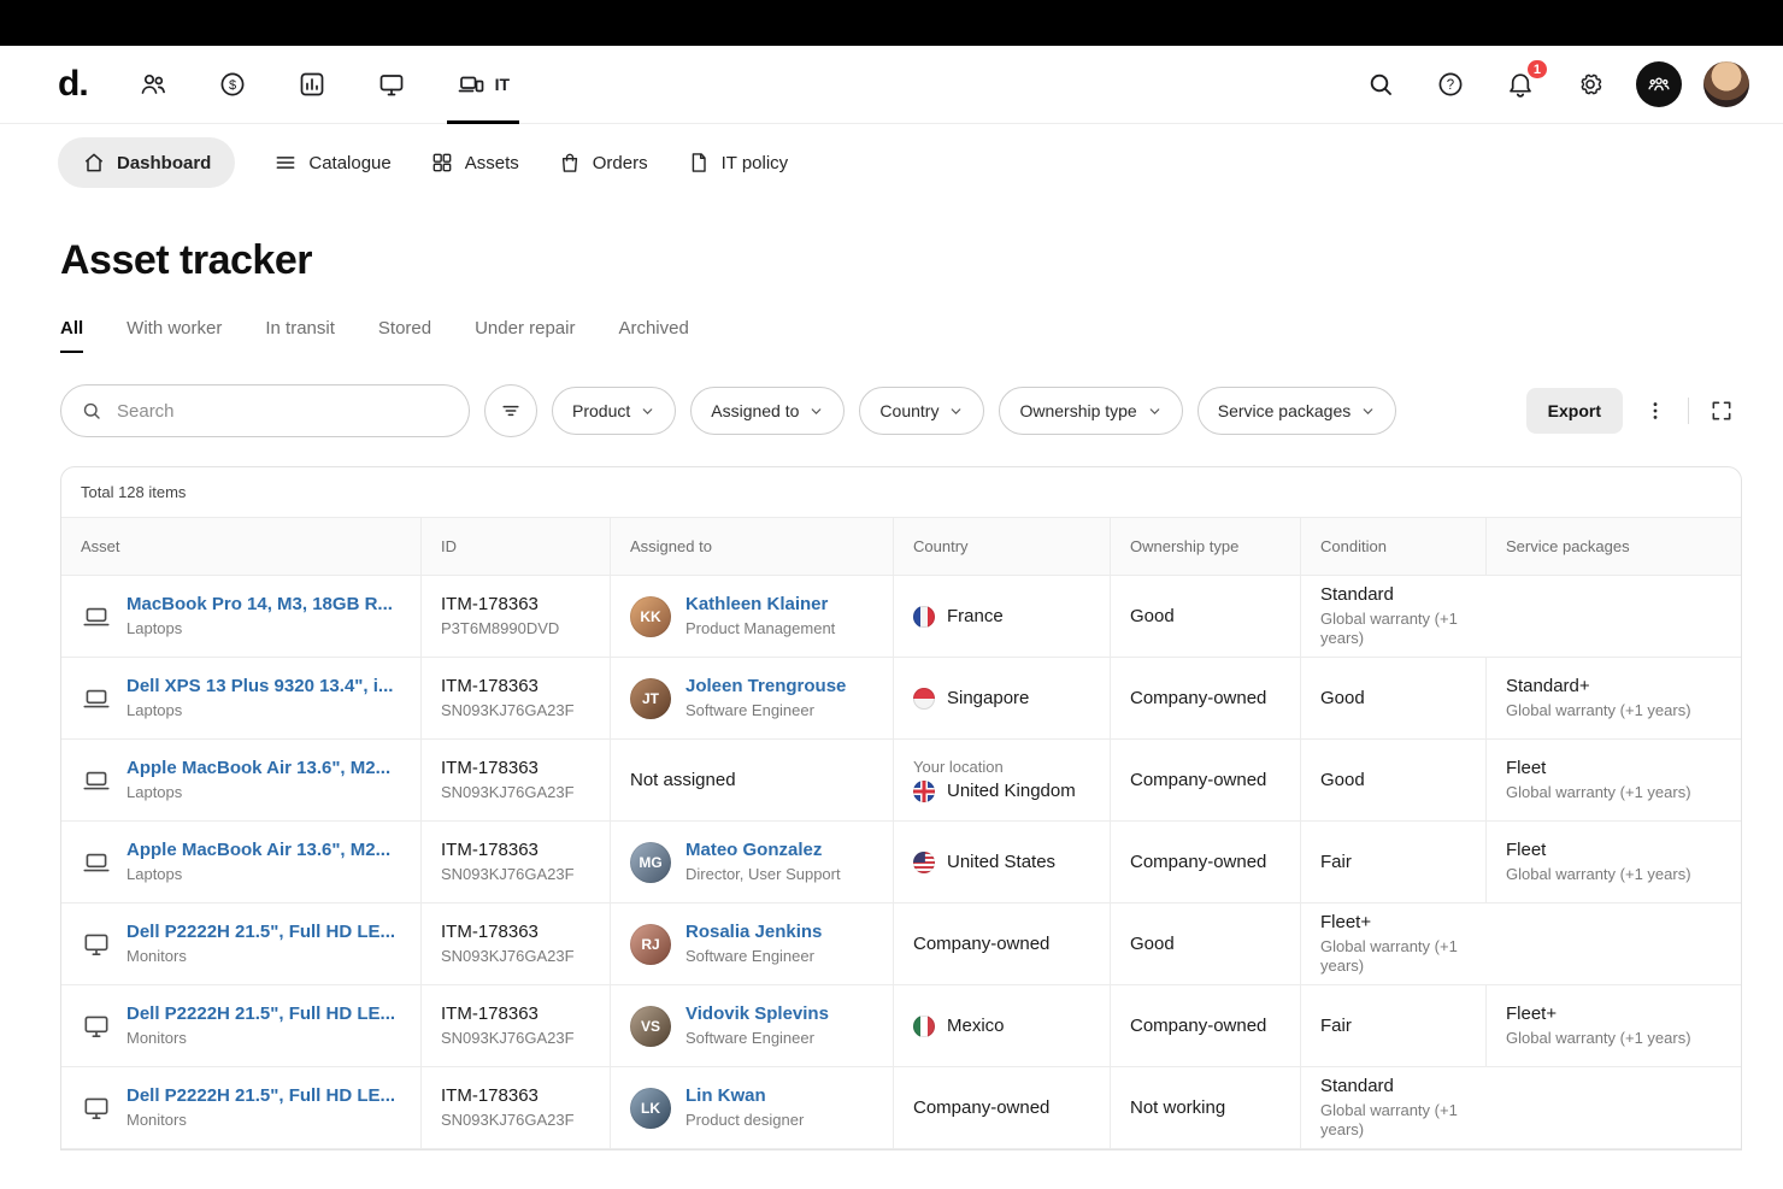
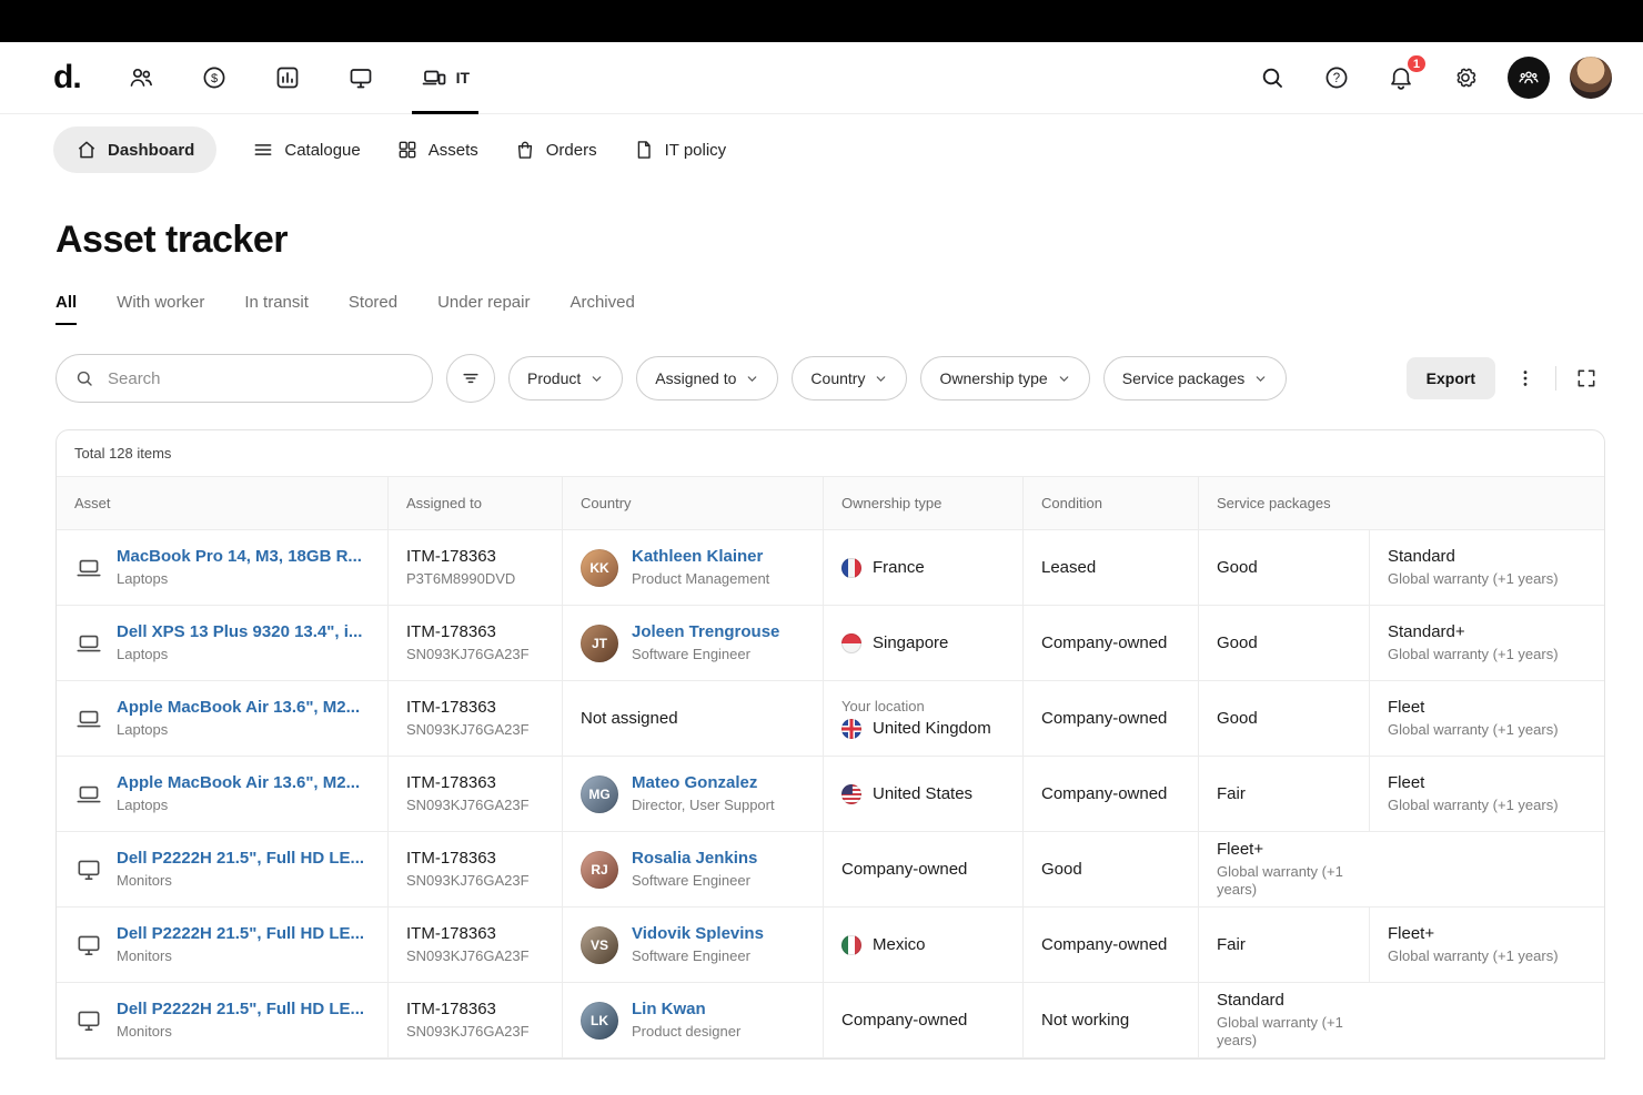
  d.
  $
  IT
  ?
  1
  Dashboard
  Catalogue
  Assets
  Orders
  IT policy
  Asset tracker
  All
  With worker
  In transit
  Stored
  Under repair
  Archived
  Search
  Product
  Assigned to
  Country
  Ownership type
  Service packages
  Export
  Total 128 items
  Asset
- ID
  Assigned to
  Country
  Ownership type
  Condition
  Service packages
  MacBook Pro 14, M3, 18GB R...
  Laptops
  ITM-178363
  P3T6M8990DVD
  KK
  Kathleen Klainer
  Product Management
  France
+ Leased
  Good
  Standard
  Global warranty (+1 years)
  Dell XPS 13 Plus 9320 13.4", i...
  Laptops
  ITM-178363
  SN093KJ76GA23F
  JT
  Joleen Trengrouse
  Software Engineer
  Singapore
  Company-owned
  Good
  Standard+
  Global warranty (+1 years)
  Apple MacBook Air 13.6", M2...
  Laptops
  ITM-178363
  SN093KJ76GA23F
  Not assigned
  Your location
  United Kingdom
  Company-owned
  Good
  Fleet
  Global warranty (+1 years)
  Apple MacBook Air 13.6", M2...
  Laptops
  ITM-178363
  SN093KJ76GA23F
  MG
  Mateo Gonzalez
  Director, User Support
  United States
  Company-owned
  Fair
  Fleet
  Global warranty (+1 years)
  Dell P2222H 21.5", Full HD LE...
  Monitors
  ITM-178363
  SN093KJ76GA23F
  RJ
  Rosalia Jenkins
  Software Engineer
  Company-owned
  Good
  Fleet+
  Global warranty (+1 years)
  Dell P2222H 21.5", Full HD LE...
  Monitors
  ITM-178363
  SN093KJ76GA23F
  VS
  Vidovik Splevins
  Software Engineer
  Mexico
  Company-owned
  Fair
  Fleet+
  Global warranty (+1 years)
  Dell P2222H 21.5", Full HD LE...
  Monitors
  ITM-178363
  SN093KJ76GA23F
  LK
  Lin Kwan
  Product designer
  Company-owned
  Not working
  Standard
  Global warranty (+1 years)
